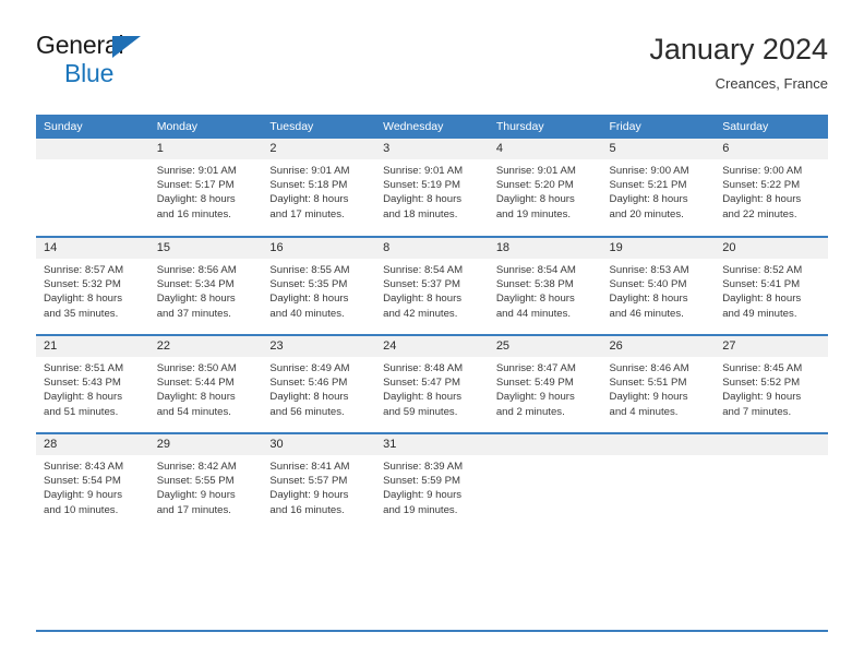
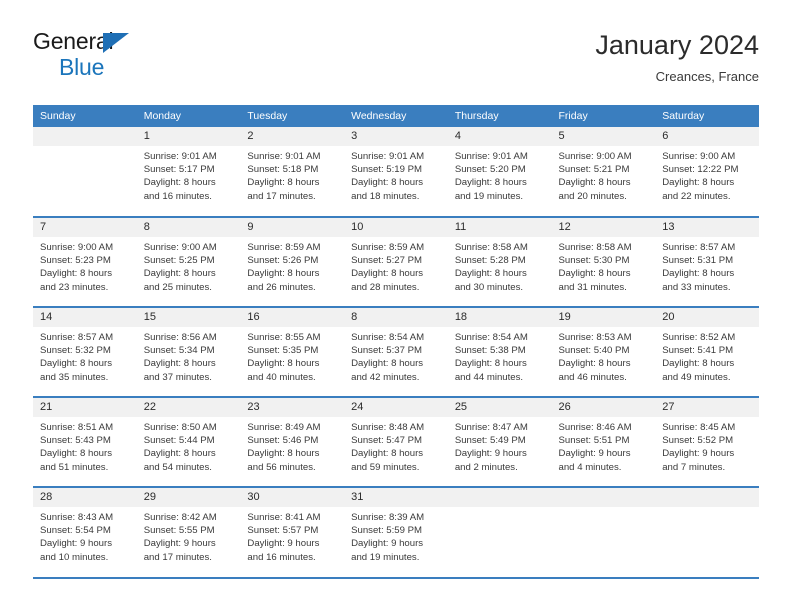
  General
  Blue
  January 2024
  Creances, France
  Sunday	Monday	Tuesday	Wednesday	Thursday	Friday	Saturday
- 	1Sunrise: 9:01 AMSunset: 5:17 PMDaylight: 8 hoursand 16 minutes.	2Sunrise: 9:01 AMSunset: 5:18 PMDaylight: 8 hoursand 17 minutes.	3Sunrise: 9:01 AMSunset: 5:19 PMDaylight: 8 hoursand 18 minutes.	4Sunrise: 9:01 AMSunset: 5:20 PMDaylight: 8 hoursand 19 minutes.	5Sunrise: 9:00 AMSunset: 5:21 PMDaylight: 8 hoursand 20 minutes.	6Sunrise: 9:00 AMSunset: 5:22 PMDaylight: 8 hoursand 22 minutes.
+ 	1Sunrise: 9:01 AMSunset: 5:17 PMDaylight: 8 hoursand 16 minutes.	2Sunrise: 9:01 AMSunset: 5:18 PMDaylight: 8 hoursand 17 minutes.	3Sunrise: 9:01 AMSunset: 5:19 PMDaylight: 8 hoursand 18 minutes.	4Sunrise: 9:01 AMSunset: 5:20 PMDaylight: 8 hoursand 19 minutes.	5Sunrise: 9:00 AMSunset: 5:21 PMDaylight: 8 hoursand 20 minutes.	6Sunrise: 9:00 AMSunset: 12:22 PMDaylight: 8 hoursand 22 minutes.
+ 7Sunrise: 9:00 AMSunset: 5:23 PMDaylight: 8 hoursand 23 minutes.	8Sunrise: 9:00 AMSunset: 5:25 PMDaylight: 8 hoursand 25 minutes.	9Sunrise: 8:59 AMSunset: 5:26 PMDaylight: 8 hoursand 26 minutes.	10Sunrise: 8:59 AMSunset: 5:27 PMDaylight: 8 hoursand 28 minutes.	11Sunrise: 8:58 AMSunset: 5:28 PMDaylight: 8 hoursand 30 minutes.	12Sunrise: 8:58 AMSunset: 5:30 PMDaylight: 8 hoursand 31 minutes.	13Sunrise: 8:57 AMSunset: 5:31 PMDaylight: 8 hoursand 33 minutes.
  14Sunrise: 8:57 AMSunset: 5:32 PMDaylight: 8 hoursand 35 minutes.	15Sunrise: 8:56 AMSunset: 5:34 PMDaylight: 8 hoursand 37 minutes.	16Sunrise: 8:55 AMSunset: 5:35 PMDaylight: 8 hoursand 40 minutes.	8Sunrise: 8:54 AMSunset: 5:37 PMDaylight: 8 hoursand 42 minutes.	18Sunrise: 8:54 AMSunset: 5:38 PMDaylight: 8 hoursand 44 minutes.	19Sunrise: 8:53 AMSunset: 5:40 PMDaylight: 8 hoursand 46 minutes.	20Sunrise: 8:52 AMSunset: 5:41 PMDaylight: 8 hoursand 49 minutes.
  21Sunrise: 8:51 AMSunset: 5:43 PMDaylight: 8 hoursand 51 minutes.	22Sunrise: 8:50 AMSunset: 5:44 PMDaylight: 8 hoursand 54 minutes.	23Sunrise: 8:49 AMSunset: 5:46 PMDaylight: 8 hoursand 56 minutes.	24Sunrise: 8:48 AMSunset: 5:47 PMDaylight: 8 hoursand 59 minutes.	25Sunrise: 8:47 AMSunset: 5:49 PMDaylight: 9 hoursand 2 minutes.	26Sunrise: 8:46 AMSunset: 5:51 PMDaylight: 9 hoursand 4 minutes.	27Sunrise: 8:45 AMSunset: 5:52 PMDaylight: 9 hoursand 7 minutes.
  28Sunrise: 8:43 AMSunset: 5:54 PMDaylight: 9 hoursand 10 minutes.	29Sunrise: 8:42 AMSunset: 5:55 PMDaylight: 9 hoursand 17 minutes.	30Sunrise: 8:41 AMSunset: 5:57 PMDaylight: 9 hoursand 16 minutes.	31Sunrise: 8:39 AMSunset: 5:59 PMDaylight: 9 hoursand 19 minutes.
